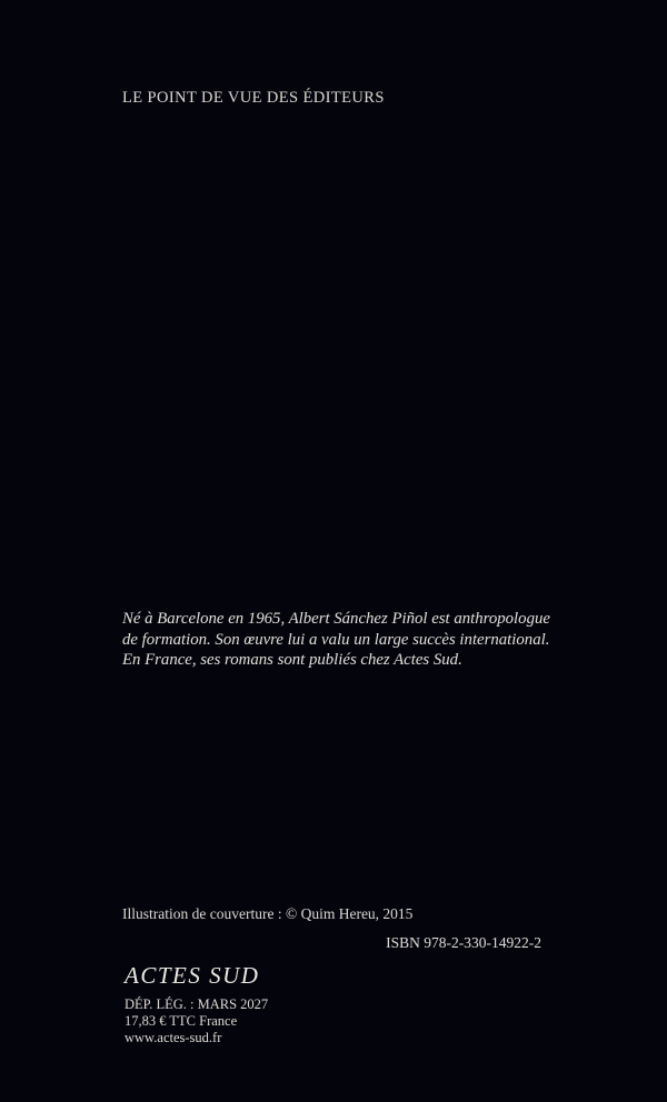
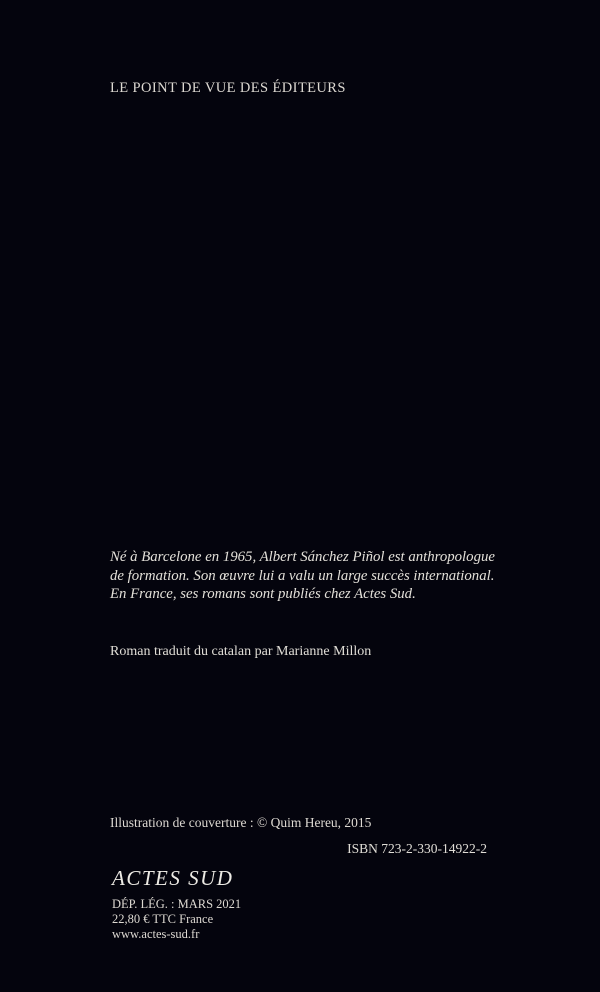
  LE POINT DE VUE DES ÉDITEURS
  Né à Barcelone en 1965, Albert Sánchez Piñol est anthropologue de formation. Son œuvre lui a valu un large succès international. En France, ses romans sont publiés chez Actes Sud.
+ Roman traduit du catalan par Marianne Millon
  Illustration de couverture : © Quim Hereu, 2015
- ISBN 978-2-330-14922-2
+ ISBN 723-2-330-14922-2
  ACTES SUD
- DÉP. LÉG. : MARS 2027
+ DÉP. LÉG. : MARS 2021
- 17,83 € TTC France
+ 22,80 € TTC France
  www.actes-sud.fr
